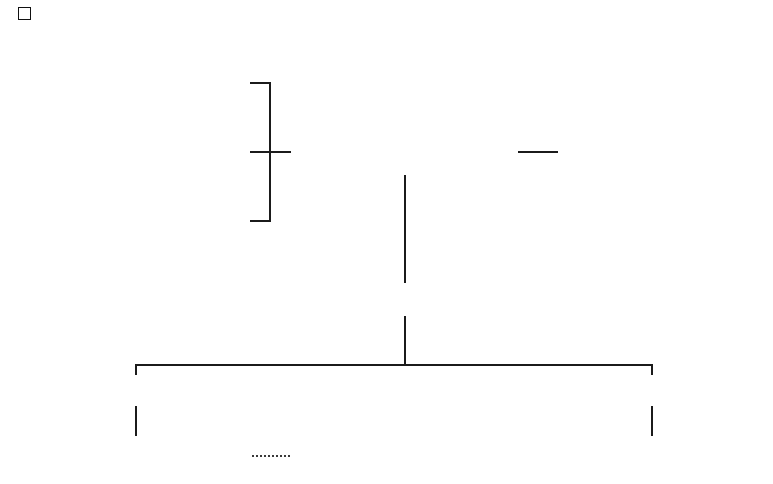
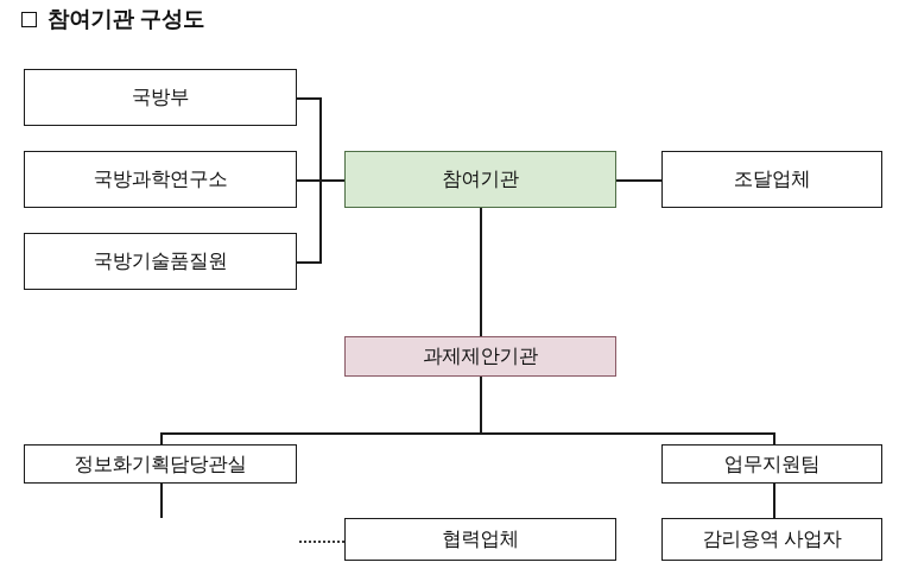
+ 참여기관 구성도
+ 국방부
+ 국방과학연구소
+ 국방기술품질원
+ 참여기관
+ 조달업체
+ 과제제안기관
+ 정보화기획담당관실
+ 업무지원팀
+ 협력업체
+ 감리용역 사업자
